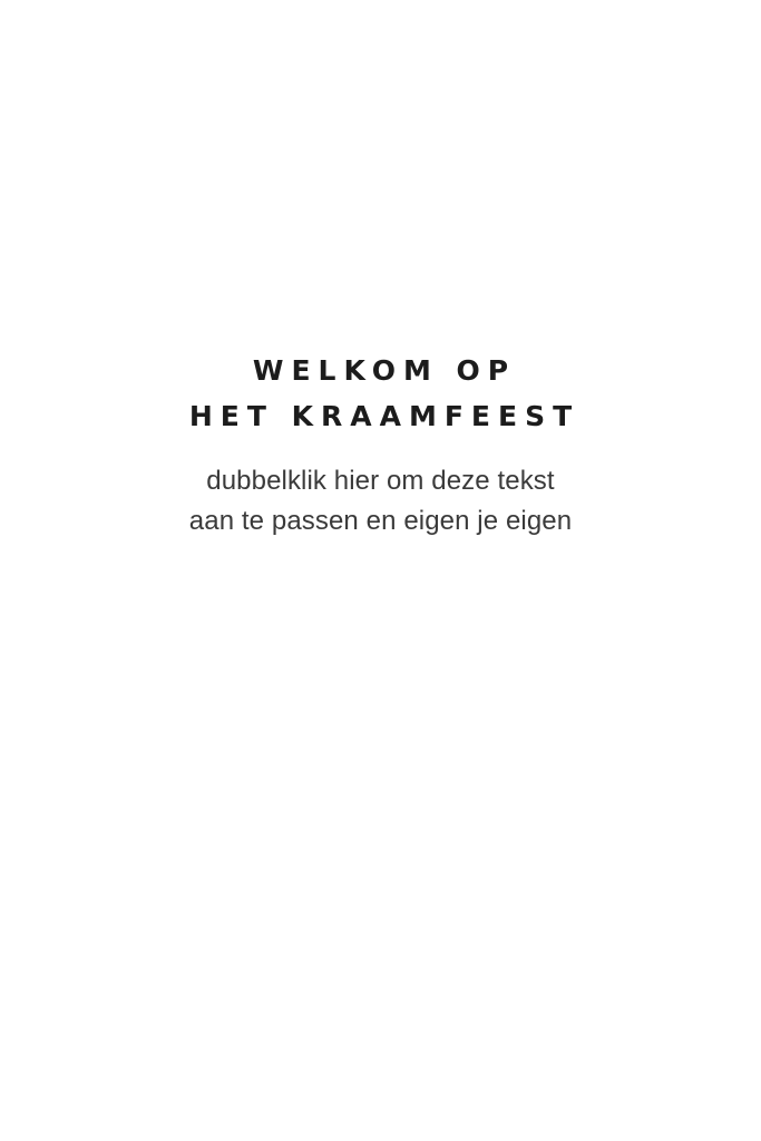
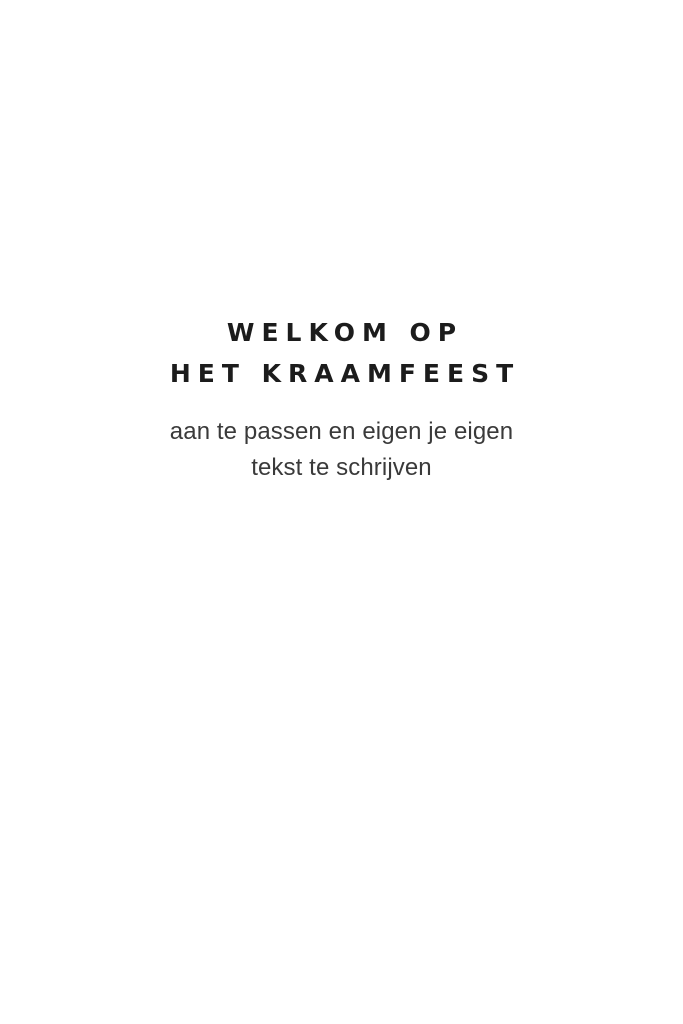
  WELKOM OP
  HET KRAAMFEEST
- dubbelklik hier om deze tekst
  aan te passen en eigen je eigen
+ tekst te schrijven
